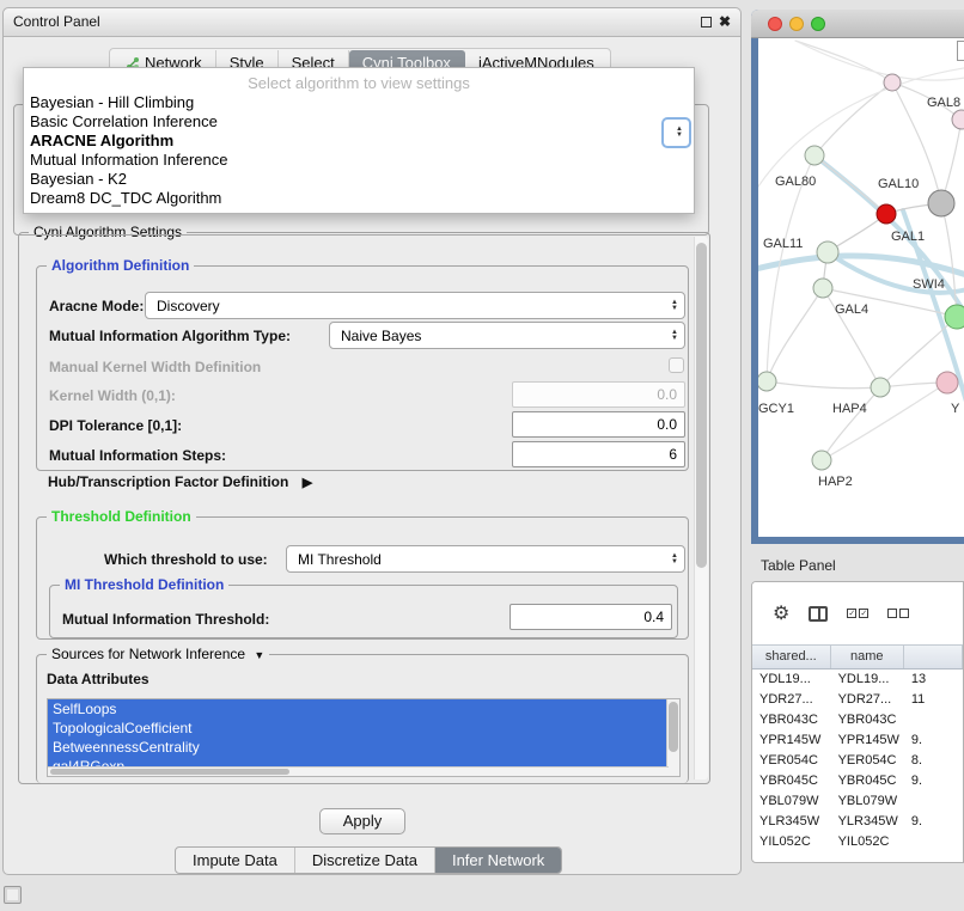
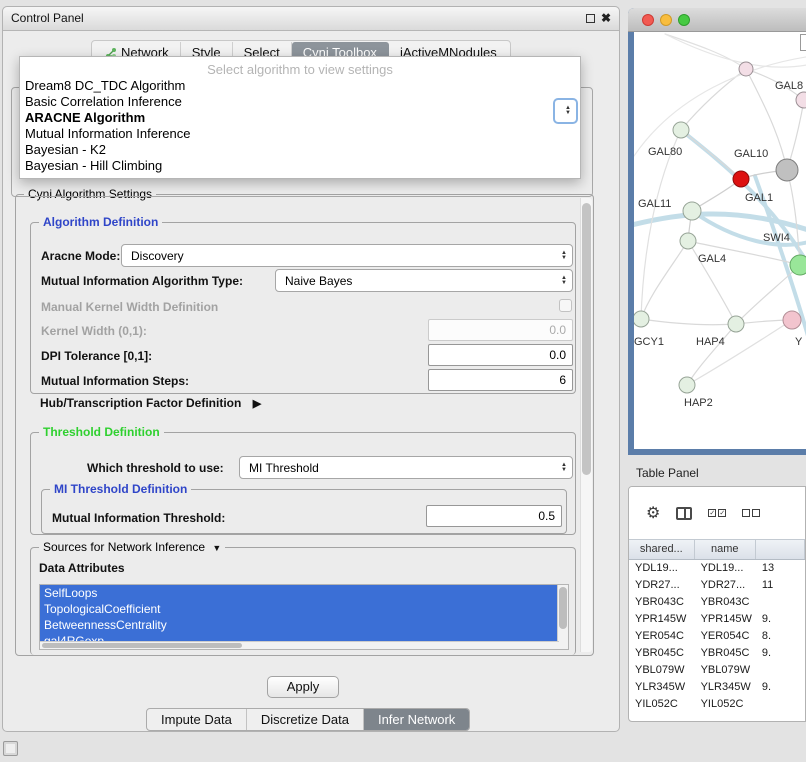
  Control Panel
  ✖
  Network
  Style
  Select
  Cyni Toolbox
  jActiveMNodules
  Select algorithm to view settings
- Bayesian - Hill Climbing
+ Dream8 DC_TDC Algorithm
  Basic Correlation Inference
  ARACNE Algorithm
  Mutual Information Inference
  Bayesian - K2
- Dream8 DC_TDC Algorithm
+ Bayesian - Hill Climbing
  Cyni Algorithm Settings
  Algorithm Definition
  Aracne Mode:
  Discovery
  Mutual Information Algorithm Type:
  Naive Bayes
  Manual Kernel Width Definition
  Kernel Width (0,1):
  0.0
  DPI Tolerance [0,1]:
  0.0
  Mutual Information Steps:
  6
  Hub/Transcription Factor Definition ▶
  Threshold Definition
  Which threshold to use:
  MI Threshold
  MI Threshold Definition
  Mutual Information Threshold:
- 0.4
+ 0.5
  Sources for Network Inference ▼
  Data Attributes
  SelfLoops
  TopologicalCoefficient
  BetweennessCentrality
  Apply
  Impute Data
  Discretize Data
  Infer Network
  GAL8
  GAL80
  GAL10
  GAL11
  GAL1
  SWI4
  GAL4
  GCY1
  HAP4
  Y
  HAP2
  Table Panel
  ⚙
  shared...
  name
  YDL19...
  YDL19...
  13
  YDR27...
  YDR27...
  11
  YBR043C
  YBR043C
  YPR145W
  YPR145W
  9.
  YER054C
  YER054C
  8.
  YBR045C
  YBR045C
  9.
  YBL079W
  YBL079W
  YLR345W
  YLR345W
  9.
  YIL052C
  YIL052C
